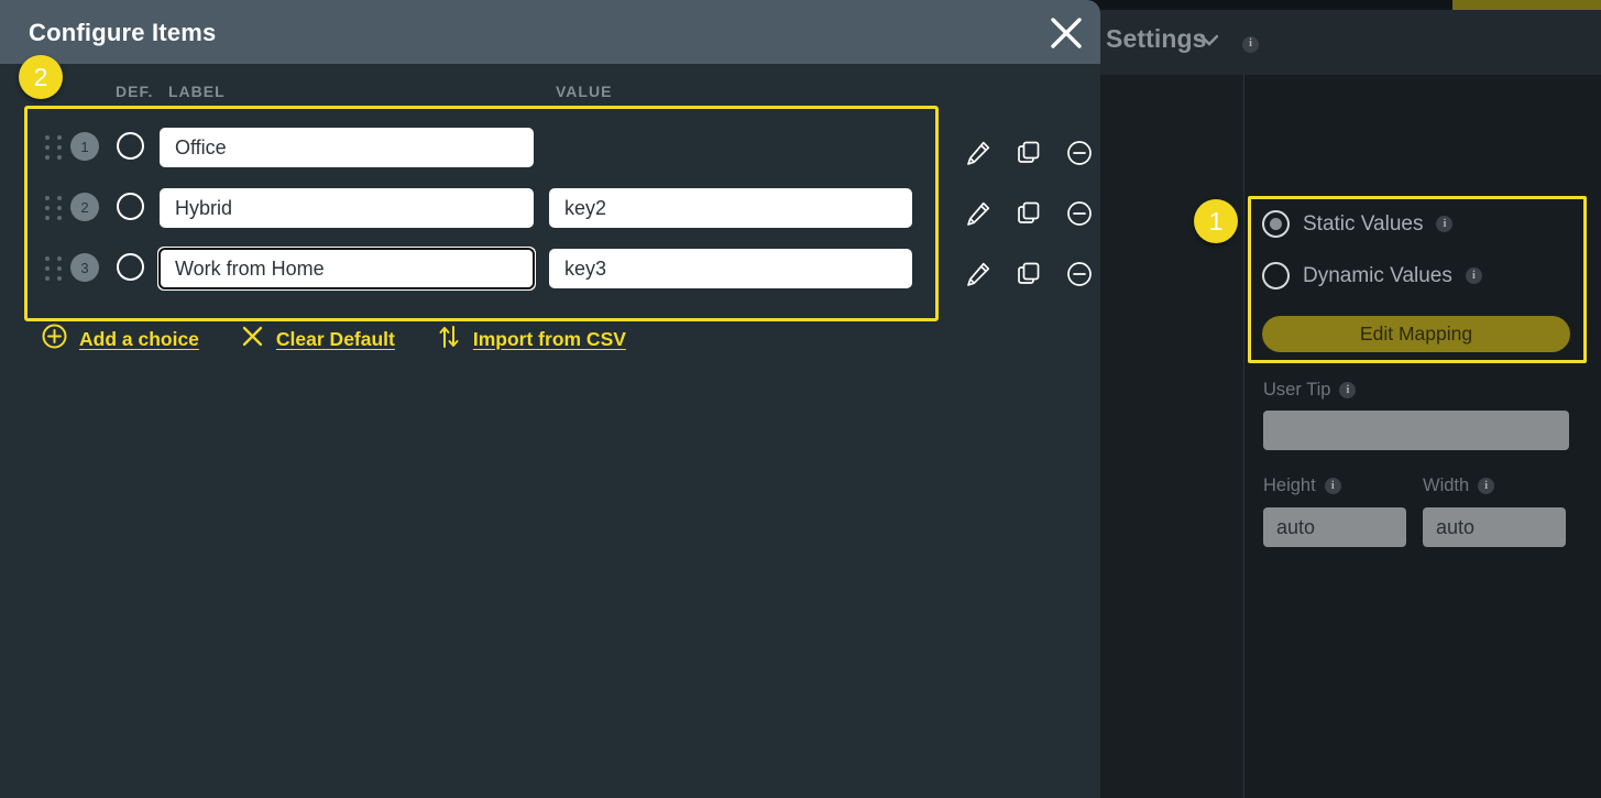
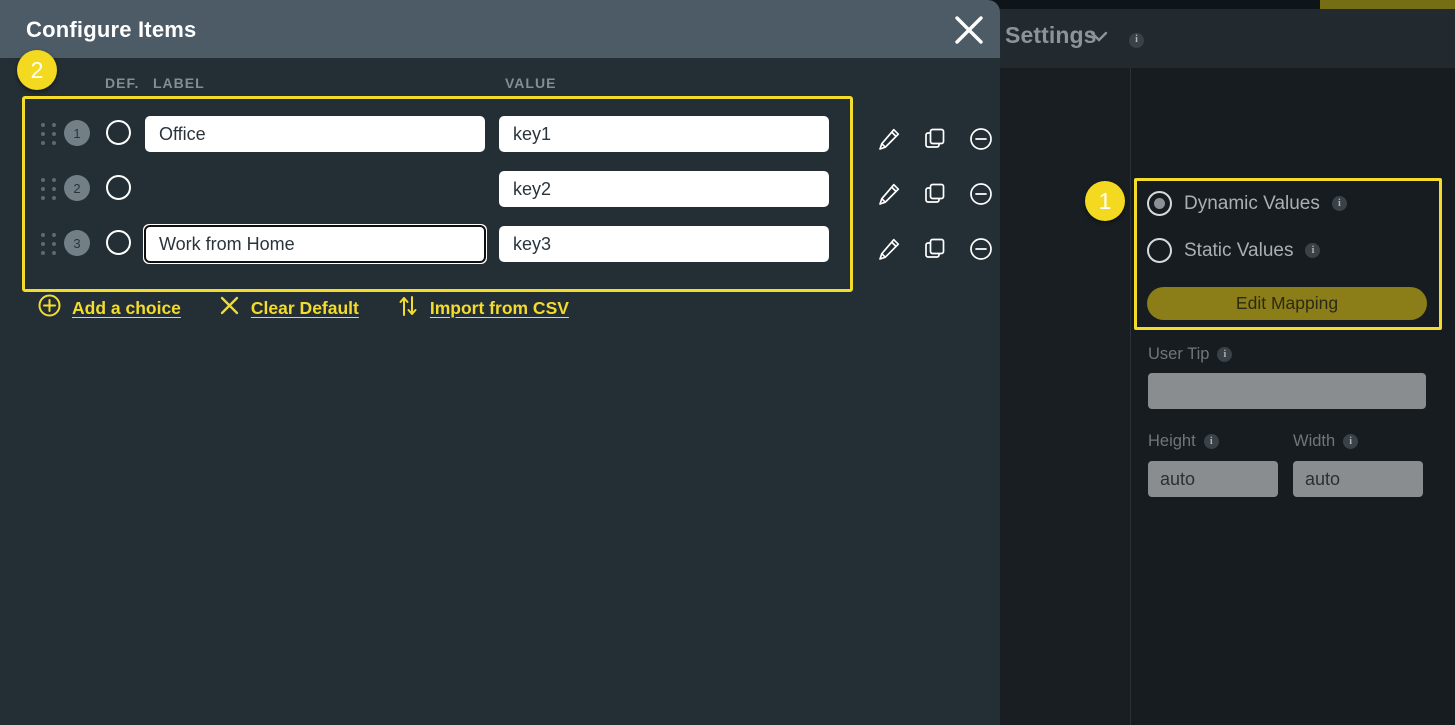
  Settings
  i
- Static Values
+ Dynamic Values
  i
- Dynamic Values
+ Static Values
  i
  Edit Mapping
  User Tip
  i
  Height
  i
  auto
  Width
  i
  auto
  Configure Items
  DEF.
  LABEL
  VALUE
  1
  Office
+ key1
  2
- Hybrid
  key2
  3
  Work from Home
  key3
  Add a choice
  Clear Default
  Import from CSV
  1
  2
